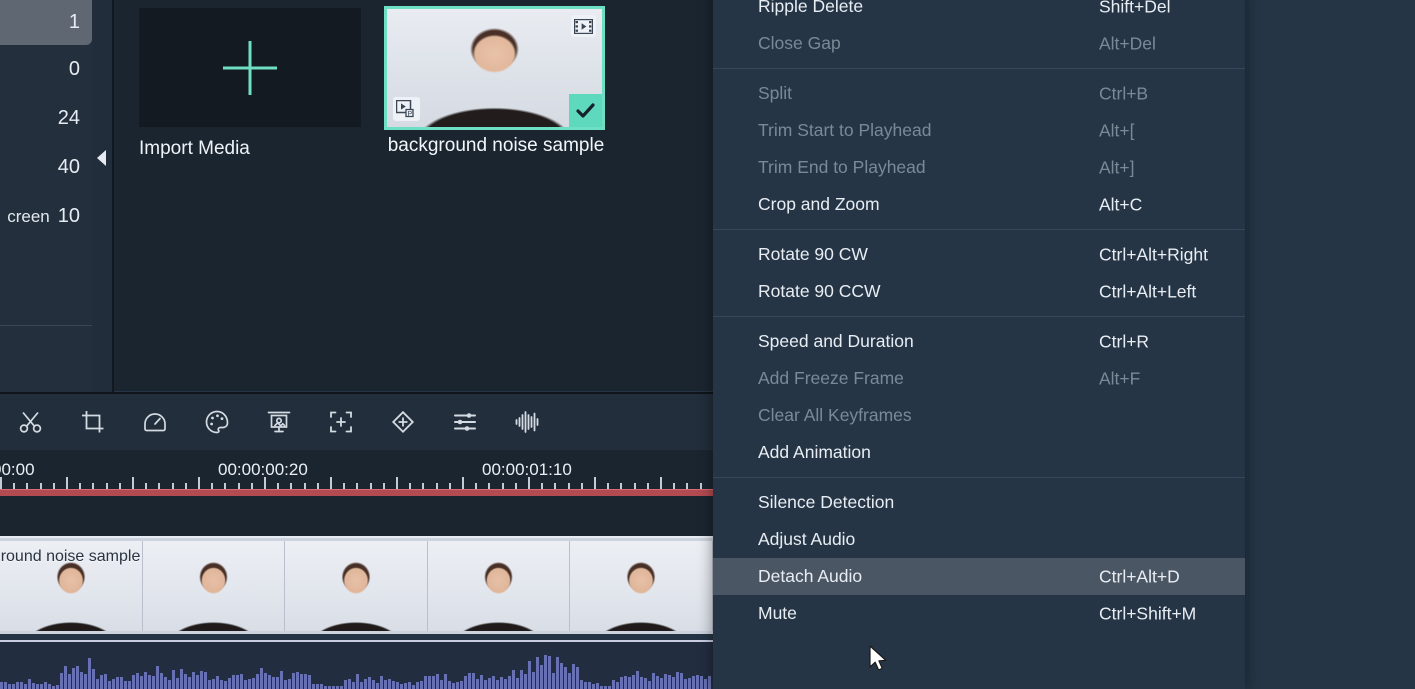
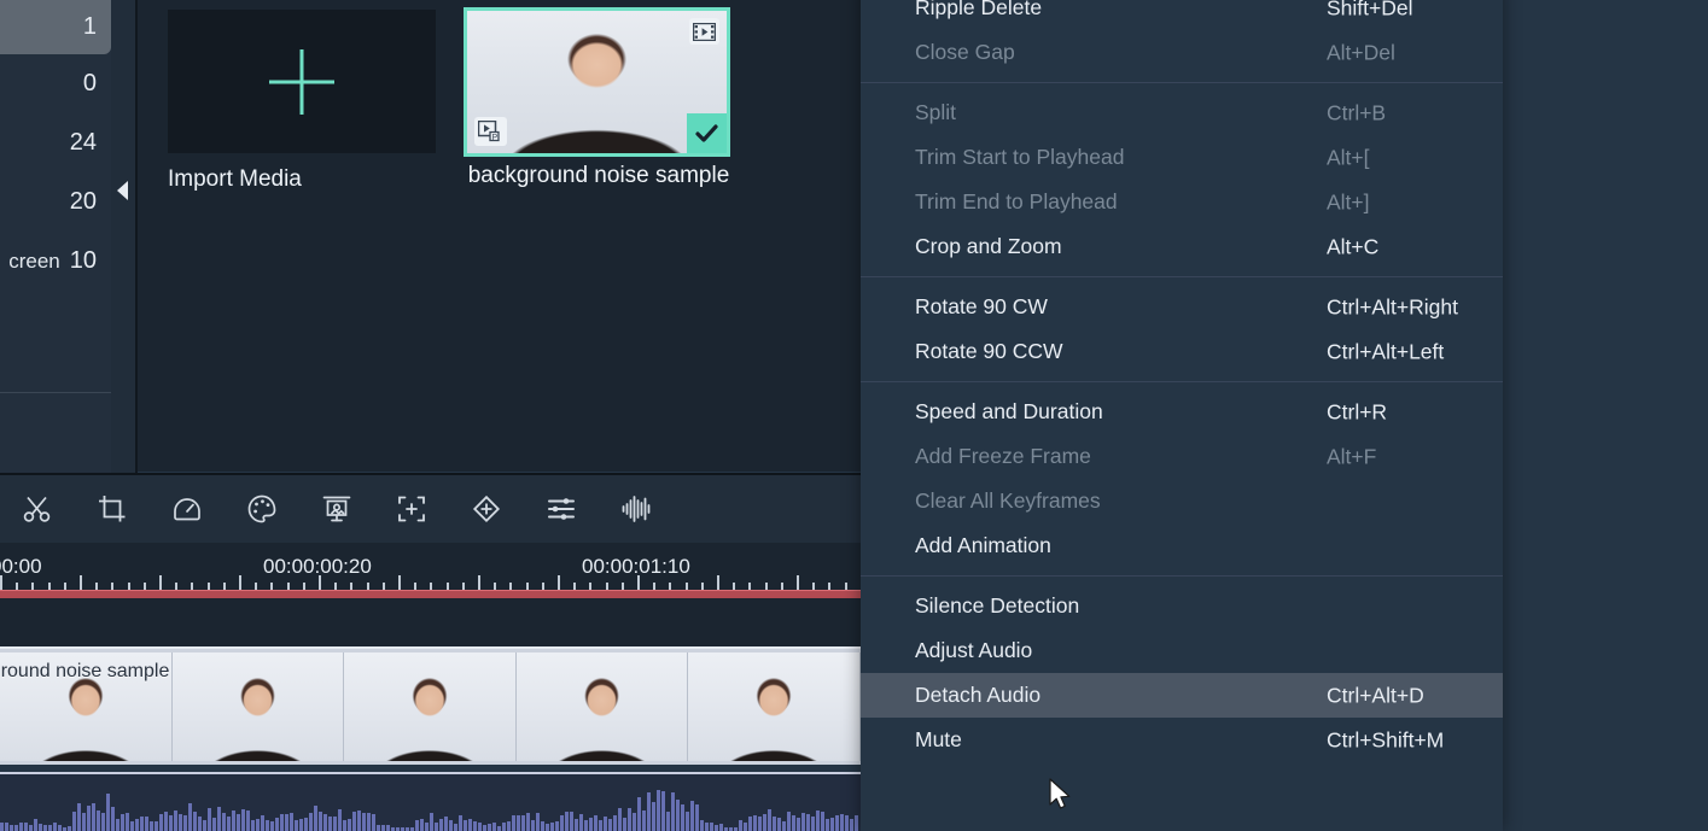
  1
  0
  24
- 40
+ 20
  creen
  10
  Import Media
  background noise sample
  0:00
  00:00:00:20
  00:00:01:10
  round noise sample
  Ripple Delete
  Shift+Del
  Close Gap
  Alt+Del
  Split
  Ctrl+B
  Trim Start to Playhead
  Alt+[
  Trim End to Playhead
  Alt+]
  Crop and Zoom
  Alt+C
  Rotate 90 CW
  Ctrl+Alt+Right
  Rotate 90 CCW
  Ctrl+Alt+Left
  Speed and Duration
  Ctrl+R
  Add Freeze Frame
  Alt+F
  Clear All Keyframes
  Add Animation
  Silence Detection
  Adjust Audio
  Detach Audio
  Ctrl+Alt+D
  Mute
  Ctrl+Shift+M
